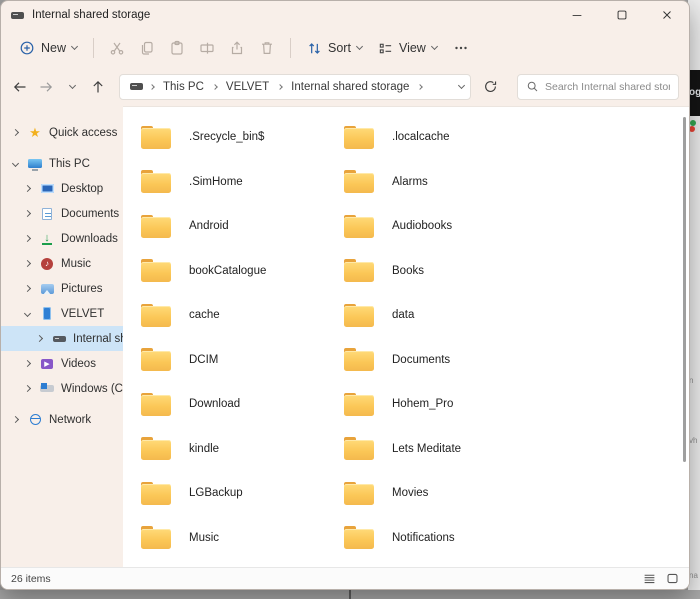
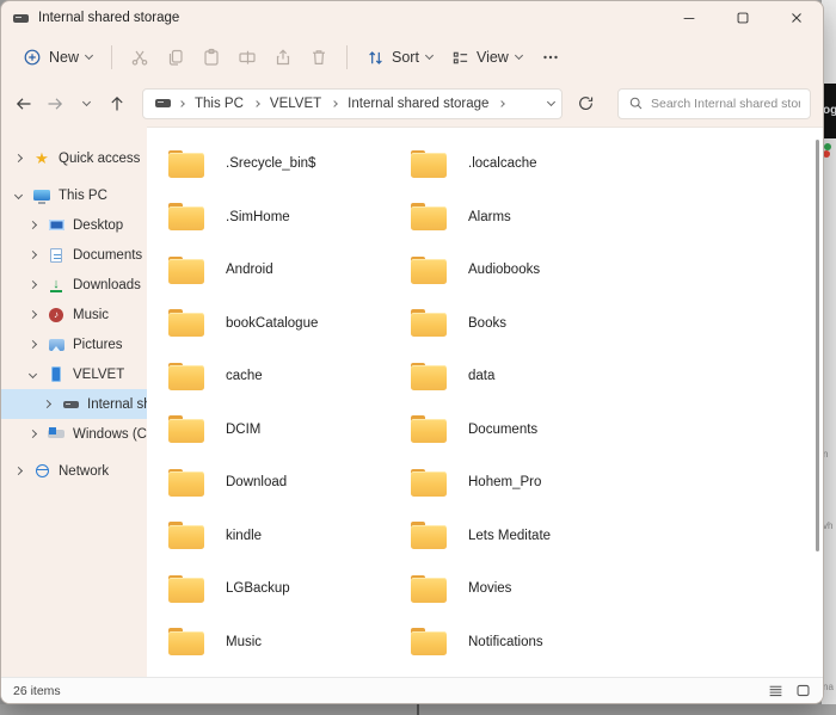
  og
  n
  vh
  na
  Internal shared storage
  New
  Sort
  View
  This PC
  VELVET
  Internal shared storage
  Search Internal shared stor
  ★
  Quick access
  This PC
  Desktop
  Documents
  ↓
  Downloads
  ♪
  Music
  Pictures
  VELVET
- Videos
  Windows (C
  Network
  .Srecycle_bin$
  .SimHome
  Android
  bookCatalogue
  cache
  DCIM
  Download
  kindle
  LGBackup
  Music
  .localcache
  Alarms
  Audiobooks
  Books
  data
  Documents
  Hohem_Pro
  Lets Meditate
  Movies
  Notifications
  26 items
